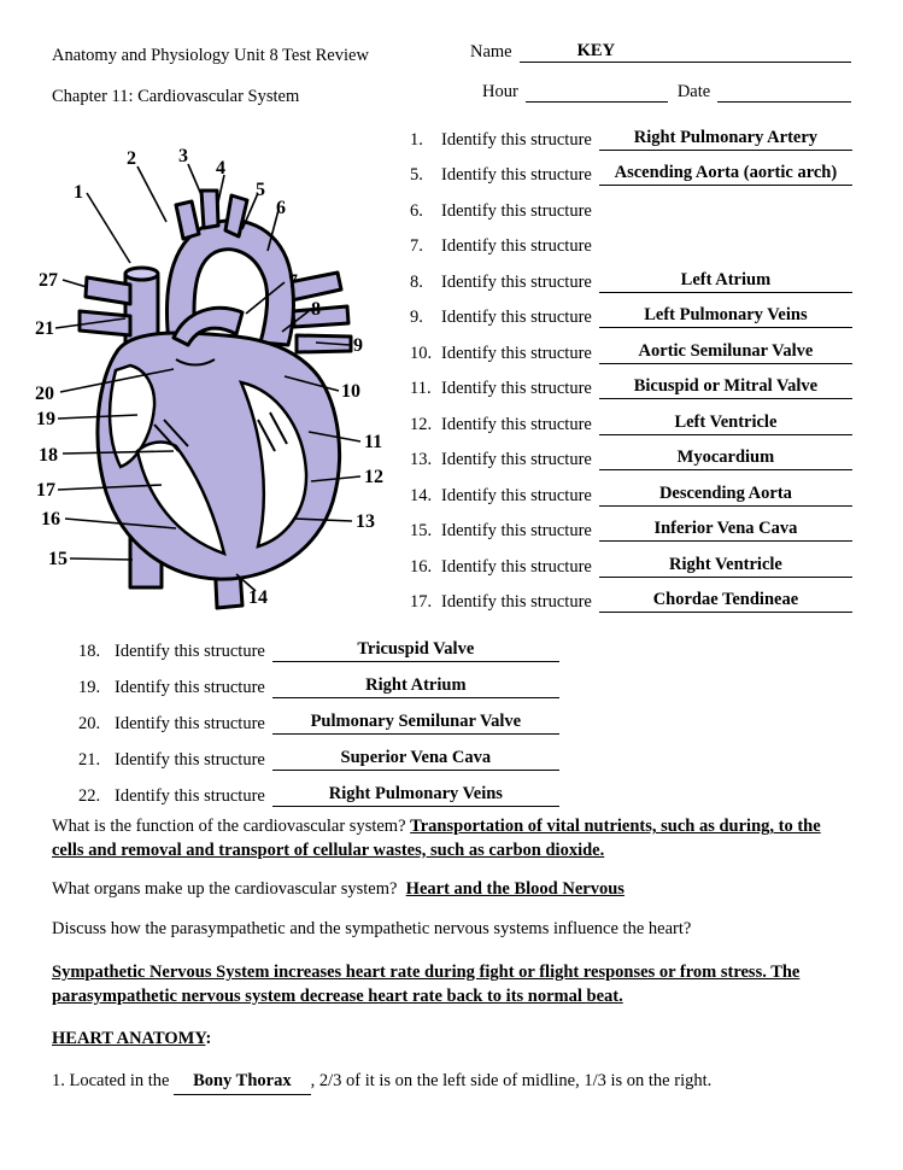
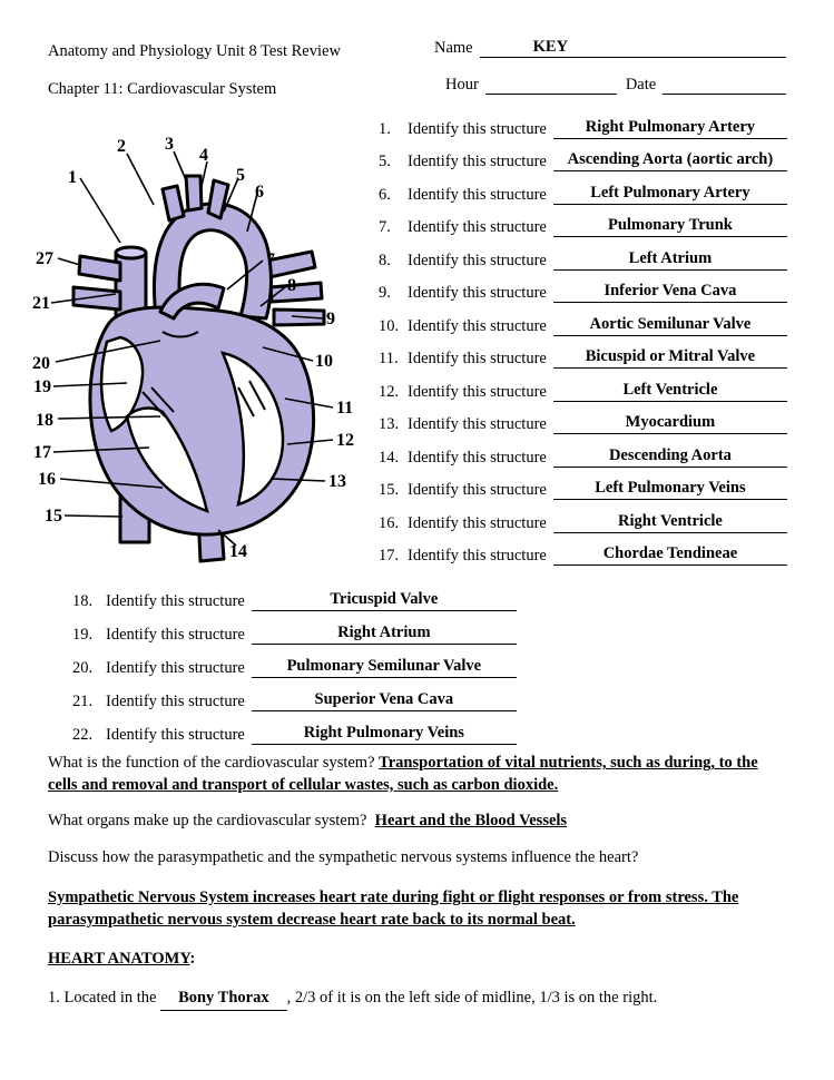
  Anatomy and Physiology Unit 8 Test Review
  Name
  KEY
  Chapter 11: Cardiovascular System
  Hour
  Date
  1
  2
  3
  4
  5
  6
  7
  8
  9
  10
  11
  12
  13
  14
  15
  16
  17
  18
  19
  20
  21
  27
  1.
  Identify this structure
  Right Pulmonary Artery
  5.
  Identify this structure
  Ascending Aorta (aortic arch)
  6.
  Identify this structure
+ Left Pulmonary Artery
  7.
  Identify this structure
+ Pulmonary Trunk
  8.
  Identify this structure
  Left Atrium
  9.
  Identify this structure
- Left Pulmonary Veins
+ Inferior Vena Cava
  10.
  Identify this structure
  Aortic Semilunar Valve
  11.
  Identify this structure
  Bicuspid or Mitral Valve
  12.
  Identify this structure
  Left Ventricle
  13.
  Identify this structure
  Myocardium
  14.
  Identify this structure
  Descending Aorta
  15.
  Identify this structure
- Inferior Vena Cava
+ Left Pulmonary Veins
  16.
  Identify this structure
  Right Ventricle
  17.
  Identify this structure
  Chordae Tendineae
  18.
  Identify this structure
  Tricuspid Valve
  19.
  Identify this structure
  Right Atrium
  20.
  Identify this structure
  Pulmonary Semilunar Valve
  21.
  Identify this structure
  Superior Vena Cava
  22.
  Identify this structure
  Right Pulmonary Veins
  What is the function of the cardiovascular system? Transportation of vital nutrients, such as during, to the cells and removal and transport of cellular wastes, such as carbon dioxide.
- What organs make up the cardiovascular system? Heart and the Blood Nervous
+ What organs make up the cardiovascular system? Heart and the Blood Vessels
  Discuss how the parasympathetic and the sympathetic nervous systems influence the heart?
  Sympathetic Nervous System increases heart rate during fight or flight responses or from stress. The parasympathetic nervous system decrease heart rate back to its normal beat.
  HEART ANATOMY:
  1. Located in the Bony Thorax , 2/3 of it is on the left side of midline, 1/3 is on the right.
